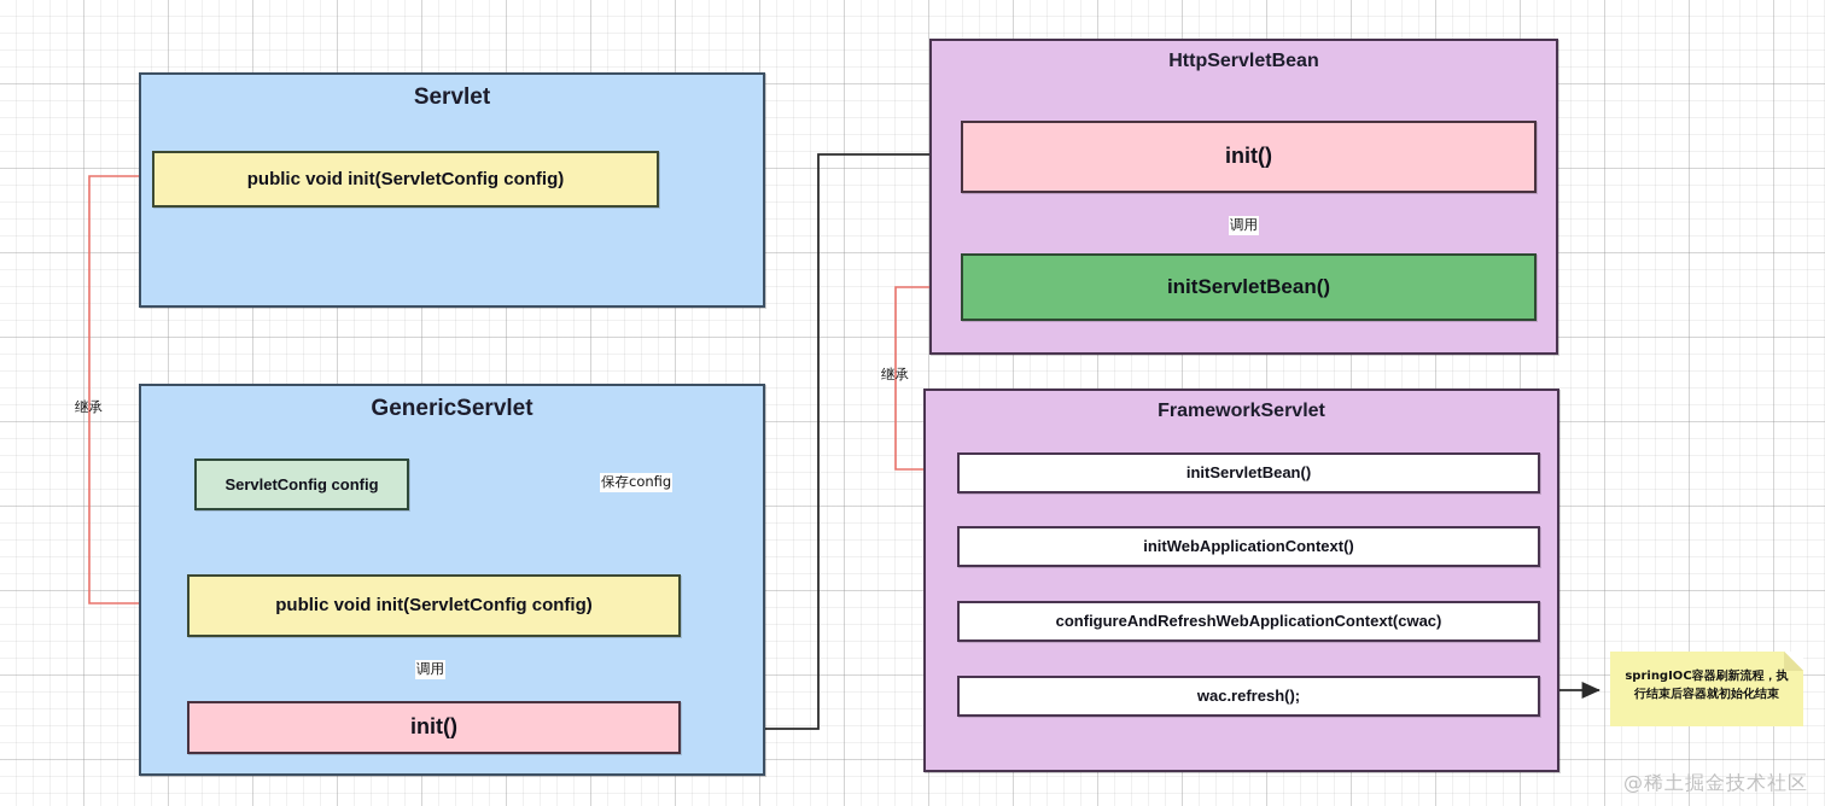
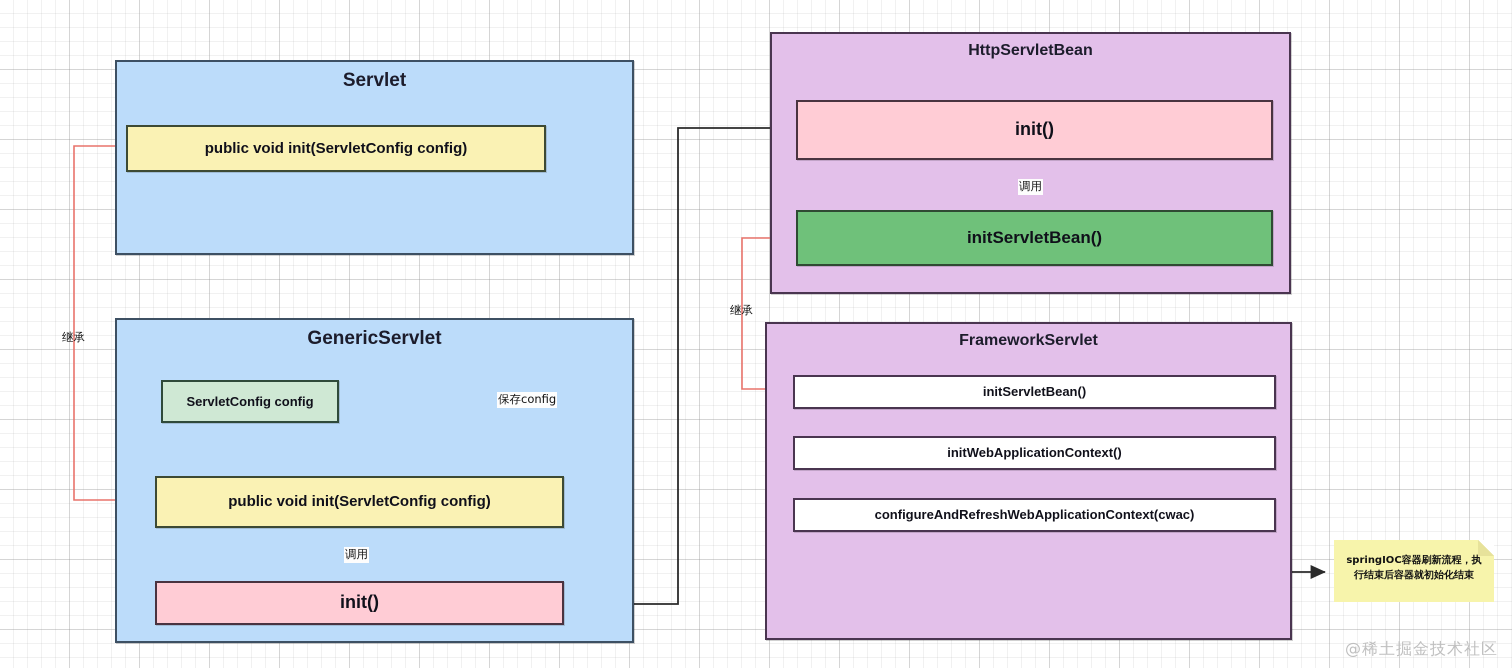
  Servlet
  public void init(ServletConfig config)
  GenericServlet
  ServletConfig config
  public void init(ServletConfig config)
  init()
  HttpServletBean
  init()
  initServletBean()
  FrameworkServlet
  initServletBean()
  initWebApplicationContext()
  configureAndRefreshWebApplicationContext(cwac)
- wac.refresh();
  继承
  继承
  保存config
  调用
  调用
  springIOC容器刷新流程，执
  行结束后容器就初始化结束
  @稀土掘金技术社区
